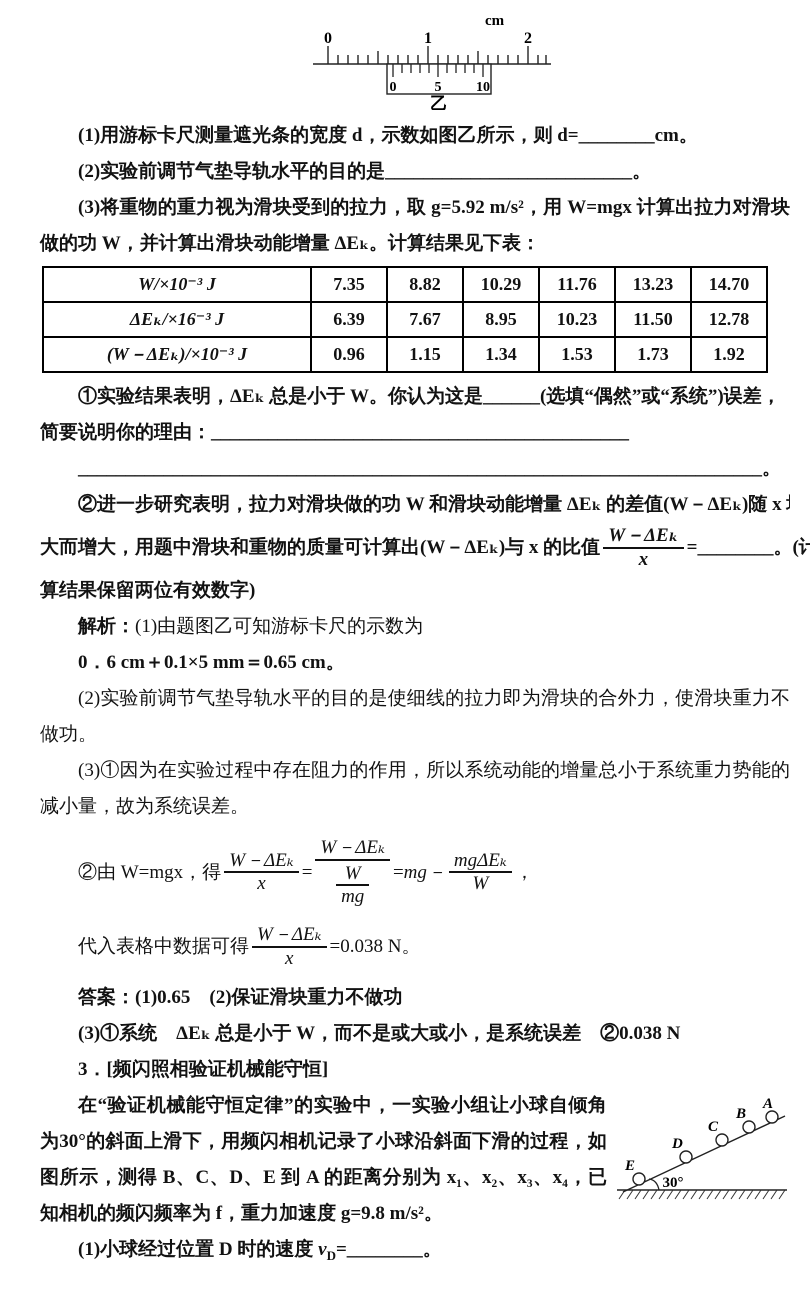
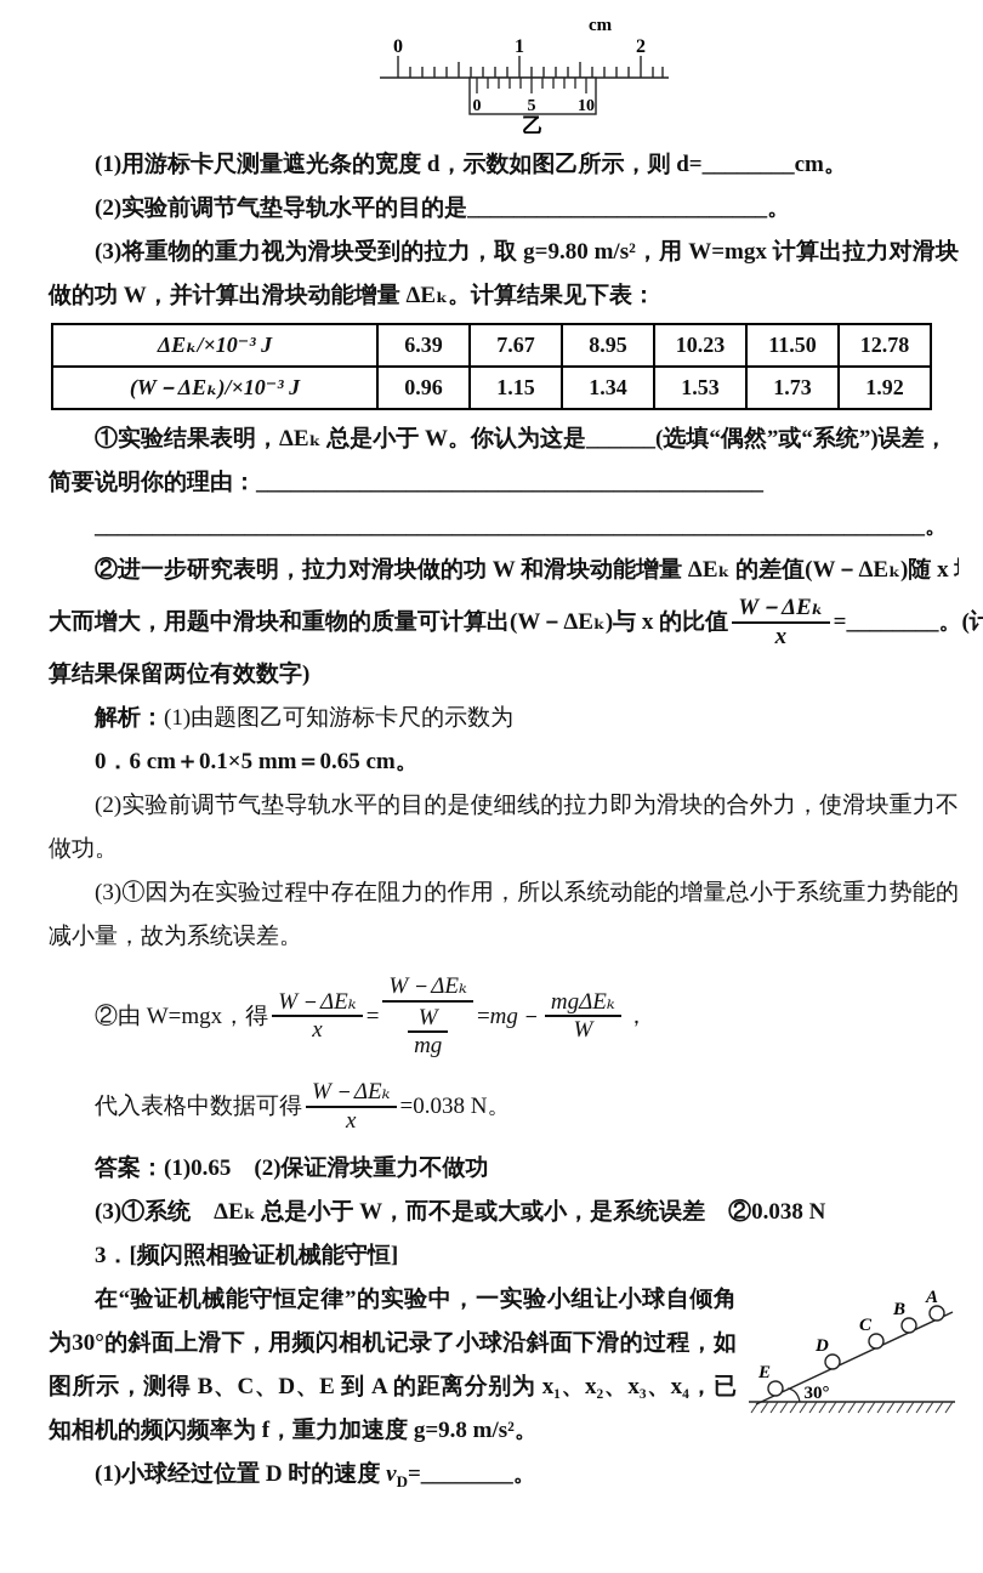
  cm
  0
  1
  2
  0
  5
  10
  乙
  (1)用游标卡尺测量遮光条的宽度 d，示数如图乙所示，则 d=________cm。
  (2)实验前调节气垫导轨水平的目的是__________________________。
- (3)将重物的重力视为滑块受到的拉力，取 g=5.92 m/s²，用 W=mgx 计算出拉力对滑块做的功 W，并计算出滑块动能增量 ΔEₖ。计算结果见下表：
+ (3)将重物的重力视为滑块受到的拉力，取 g=9.80 m/s²，用 W=mgx 计算出拉力对滑块做的功 W，并计算出滑块动能增量 ΔEₖ。计算结果见下表：
- W/×10⁻³ J	7.35	8.82	10.29	11.76	13.23	14.70
- ΔEₖ/×16⁻³ J	6.39	7.67	8.95	10.23	11.50	12.78
+ ΔEₖ/×10⁻³ J	6.39	7.67	8.95	10.23	11.50	12.78
  (W－ΔEₖ)/×10⁻³ J	0.96	1.15	1.34	1.53	1.73	1.92
  ①实验结果表明，ΔEₖ 总是小于 W。你认为这是______(选填“偶然”或“系统”)误差，
  简要说明你的理由：____________________________________________
  ________________________________________________________________________。
  ②进一步研究表明，拉力对滑块做的功 W 和滑块动能增量 ΔEₖ 的差值(W－ΔEₖ)随 x
  大而增大，用题中滑块和重物的质量可计算出(W－ΔEₖ)与 x 的比值
  W－ΔEₖ
  x
  =________。(计
  算结果保留两位有效数字)
  解析：(1)由题图乙可知游标卡尺的示数为
  0．6 cm＋0.1×5 mm＝0.65 cm。
  (2)实验前调节气垫导轨水平的目的是使细线的拉力即为滑块的合外力，使滑块重力不做功。
  (3)①因为在实验过程中存在阻力的作用，所以系统动能的增量总小于系统重力势能的减小量，故为系统误差。
  ②由 W=mgx，得
  W－ΔEₖ
  x
  =
  W－ΔEₖ
  W
  mg
  =
  mg－
  mgΔEₖ
  W
  ，
  代入表格中数据可得
  W－ΔEₖ
  x
  =0.038 N。
  答案：(1)0.65 (2)保证滑块重力不做功
  (3)①系统 ΔEₖ 总是小于 W，而不是或大或小，是系统误差 ②0.038 N
  3．[频闪照相验证机械能守恒]
  30°
  E
  D
  C
  B
  A
  在“验证机械能守恒定律”的实验中，一实验小组让小球自倾角为30°的斜面上滑下，用频闪相机记录了小球沿斜面下滑的过程，如图所示，测得 B、C、D、E 到 A 的距离分别为 x₁、x₂、x₃、x₄，已知相机的频闪频率为 f，重力加速度 g=9.8 m/s²。
  (1)小球经过位置 D 时的速度 vD=________。
